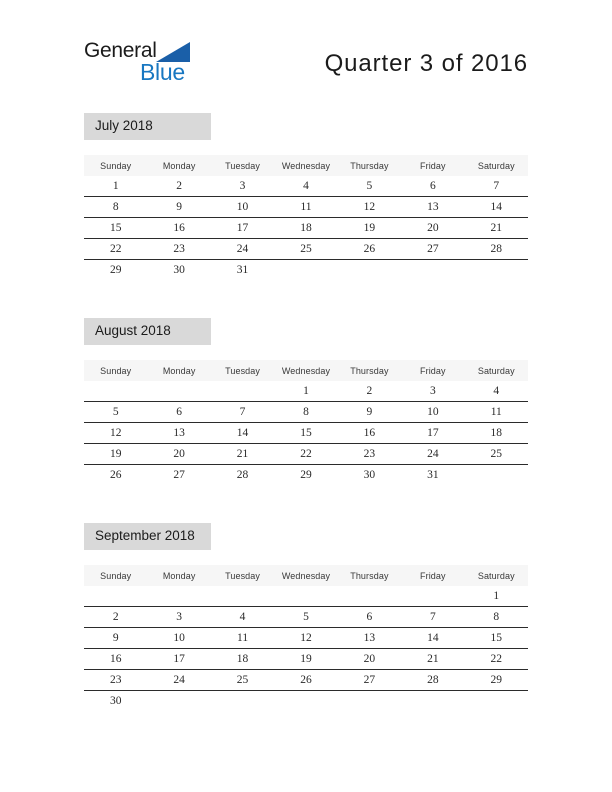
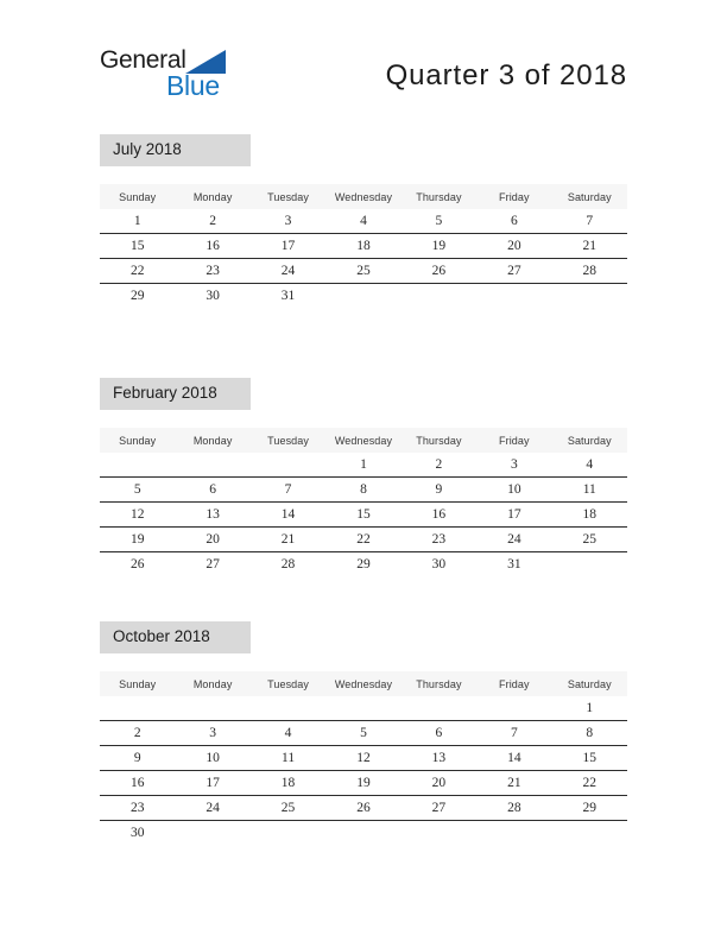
  General
  Blue
- Quarter 3 of 2016
+ Quarter 3 of 2018
  July 2018
  Sunday	Monday	Tuesday	Wednesday	Thursday	Friday	Saturday
  1	2	3	4	5	6	7
- 8	9	10	11	12	13	14
  15	16	17	18	19	20	21
  22	23	24	25	26	27	28
  29	30	31
- August 2018
+ February 2018
  Sunday	Monday	Tuesday	Wednesday	Thursday	Friday	Saturday
  			1	2	3	4
  5	6	7	8	9	10	11
  12	13	14	15	16	17	18
  19	20	21	22	23	24	25
  26	27	28	29	30	31
- September 2018
+ October 2018
  Sunday	Monday	Tuesday	Wednesday	Thursday	Friday	Saturday
  						1
  2	3	4	5	6	7	8
  9	10	11	12	13	14	15
  16	17	18	19	20	21	22
  23	24	25	26	27	28	29
  30
